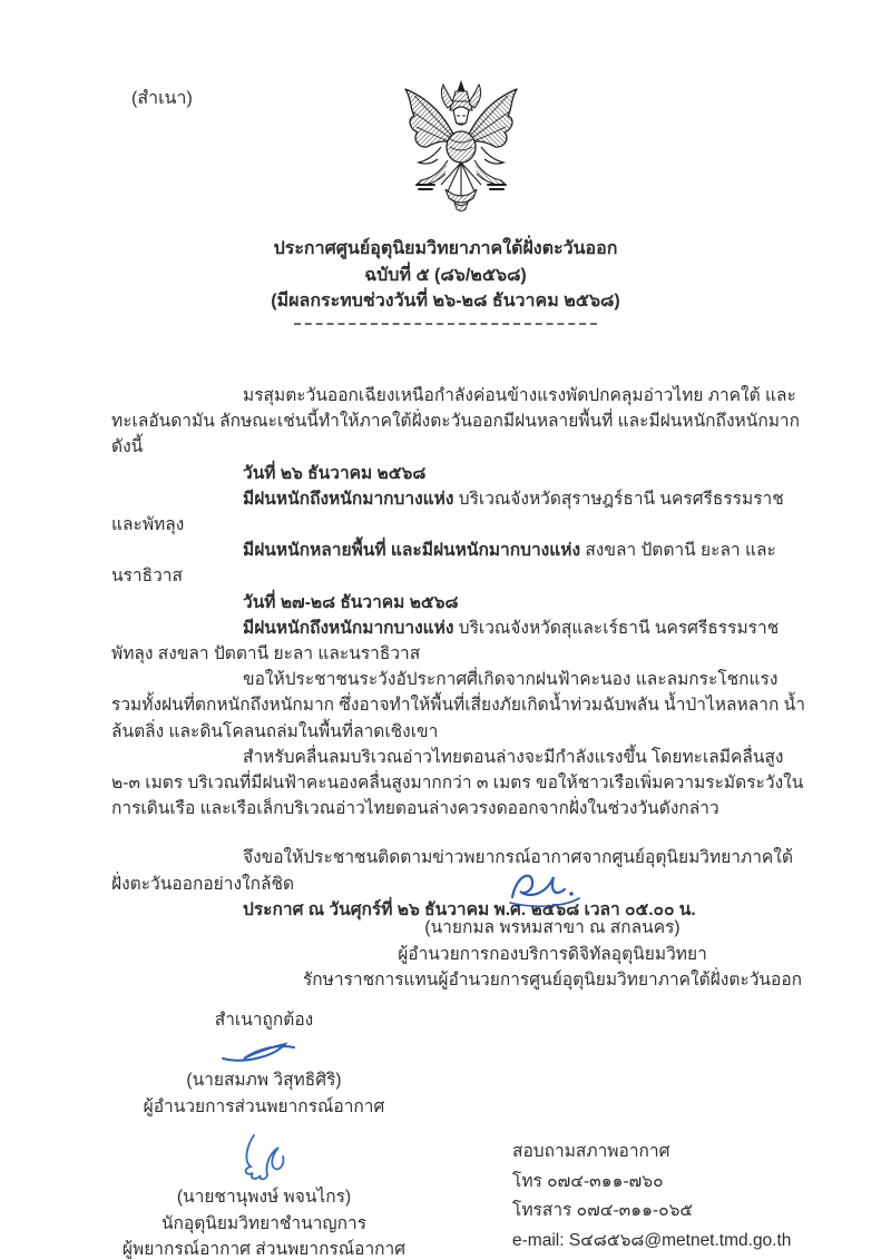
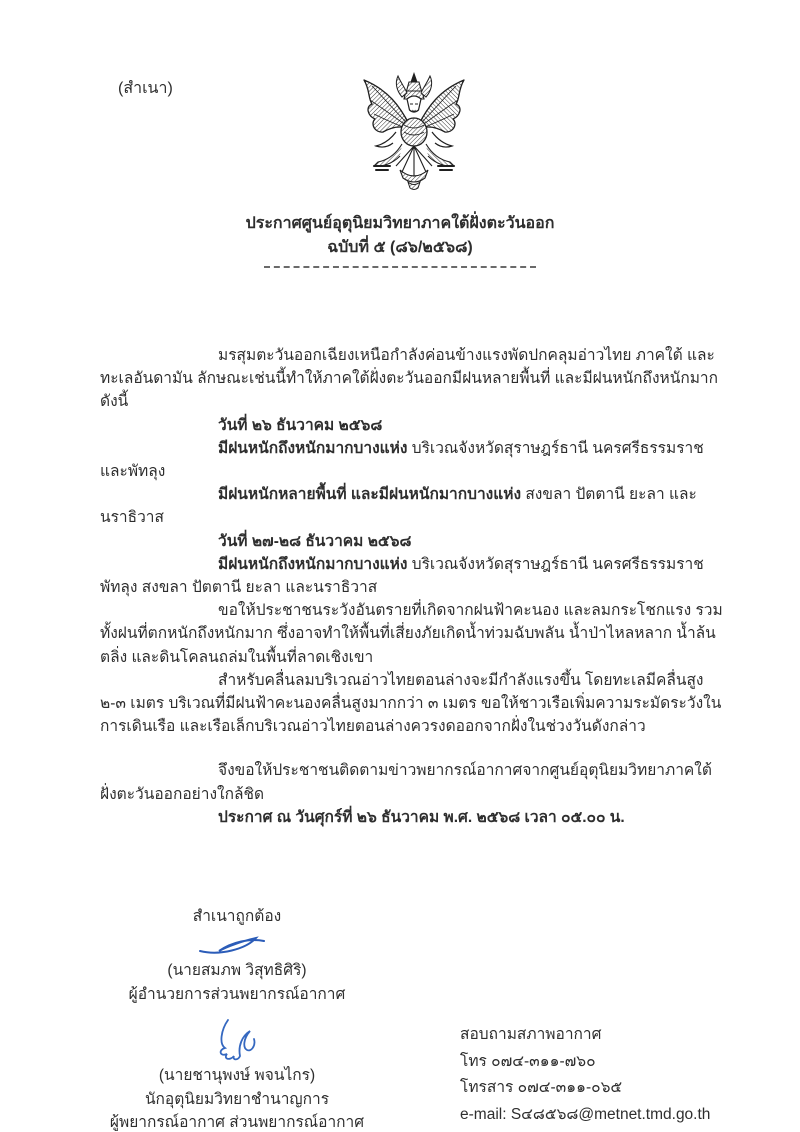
  (สำเนา)
  ประกาศศูนย์อุตุนิยมวิทยาภาคใต้ฝั่งตะวันออก
  ฉบับที่ ๕ (๘๖/๒๕๖๘)
- (มีผลกระทบช่วงวันที่ ๒๖-๒๘ ธันวาคม ๒๕๖๘)
  มรสุมตะวันออกเฉียงเหนือกำลังค่อนข้างแรงพัดปกคลุมอ่าวไทย ภาคใต้ และทะเลอันดามัน ลักษณะเช่นนี้ทำให้ภาคใต้ฝั่งตะวันออกมีฝนหลายพื้นที่ และมีฝนหนักถึงหนักมาก ดังนี้
  วันที่ ๒๖ ธันวาคม ๒๕๖๘
  มีฝนหนักถึงหนักมากบางแห่ง บริเวณจังหวัดสุราษฎร์ธานี นครศรีธรรมราช และพัทลุง
  มีฝนหนักหลายพื้นที่ และมีฝนหนักมากบางแห่ง สงขลา ปัตตานี ยะลา และนราธิวาส
  วันที่ ๒๗-๒๘ ธันวาคม ๒๕๖๘
- มีฝนหนักถึงหนักมากบางแห่ง บริเวณจังหวัดสุและเร์ธานี นครศรีธรรมราช พัทลุง สงขลา ปัตตานี ยะลา และนราธิวาส
+ มีฝนหนักถึงหนักมากบางแห่ง บริเวณจังหวัดสุราษฎร์ธานี นครศรีธรรมราช พัทลุง สงขลา ปัตตานี ยะลา และนราธิวาส
- ขอให้ประชาชนระวังอัประกาศศี่เกิดจากฝนฟ้าคะนอง และลมกระโชกแรง รวมทั้งฝนที่ตกหนักถึงหนักมาก ซึ่งอาจทำให้พื้นที่เสี่ยงภัยเกิดน้ำท่วมฉับพลัน น้ำป่าไหลหลาก น้ำล้นตลิ่ง และดินโคลนถล่มในพื้นที่ลาดเชิงเขา
+ ขอให้ประชาชนระวังอันตรายที่เกิดจากฝนฟ้าคะนอง และลมกระโชกแรง รวมทั้งฝนที่ตกหนักถึงหนักมาก ซึ่งอาจทำให้พื้นที่เสี่ยงภัยเกิดน้ำท่วมฉับพลัน น้ำป่าไหลหลาก น้ำล้นตลิ่ง และดินโคลนถล่มในพื้นที่ลาดเชิงเขา
  สำหรับคลื่นลมบริเวณอ่าวไทยตอนล่างจะมีกำลังแรงขึ้น โดยทะเลมีคลื่นสูง ๒-๓ เมตร บริเวณที่มีฝนฟ้าคะนองคลื่นสูงมากกว่า ๓ เมตร ขอให้ชาวเรือเพิ่มความระมัดระวังในการเดินเรือ และเรือเล็กบริเวณอ่าวไทยตอนล่างควรงดออกจากฝั่งในช่วงวันดังกล่าว
  จึงขอให้ประชาชนติดตามข่าวพยากรณ์อากาศจากศูนย์อุตุนิยมวิทยาภาคใต้ฝั่งตะวันออกอย่างใกล้ชิด
  ประกาศ ณ วันศุกร์ที่ ๒๖ ธันวาคม พ.ศ. ๒๕๖๘ เวลา ๐๕.๐๐ น.
- (นายกมล พรหมสาขา ณ สกลนคร)
- ผู้อำนวยการกองบริการดิจิทัลอุตุนิยมวิทยา
- รักษาราชการแทนผู้อำนวยการศูนย์อุตุนิยมวิทยาภาคใต้ฝั่งตะวันออก
  สำเนาถูกต้อง
  (นายสมภพ วิสุทธิศิริ)
  ผู้อำนวยการส่วนพยากรณ์อากาศ
  (นายชานุพงษ์ พจนไกร)
  นักอุตุนิยมวิทยาชำนาญการ
  ผู้พยากรณ์อากาศ ส่วนพยากรณ์อากาศ
  สอบถามสภาพอากาศ
  โทร ๐๗๔-๓๑๑-๗๖๐
  โทรสาร ๐๗๔-๓๑๑-๐๖๕
  e-mail: S๔๘๕๖๘@metnet.tmd.go.th
